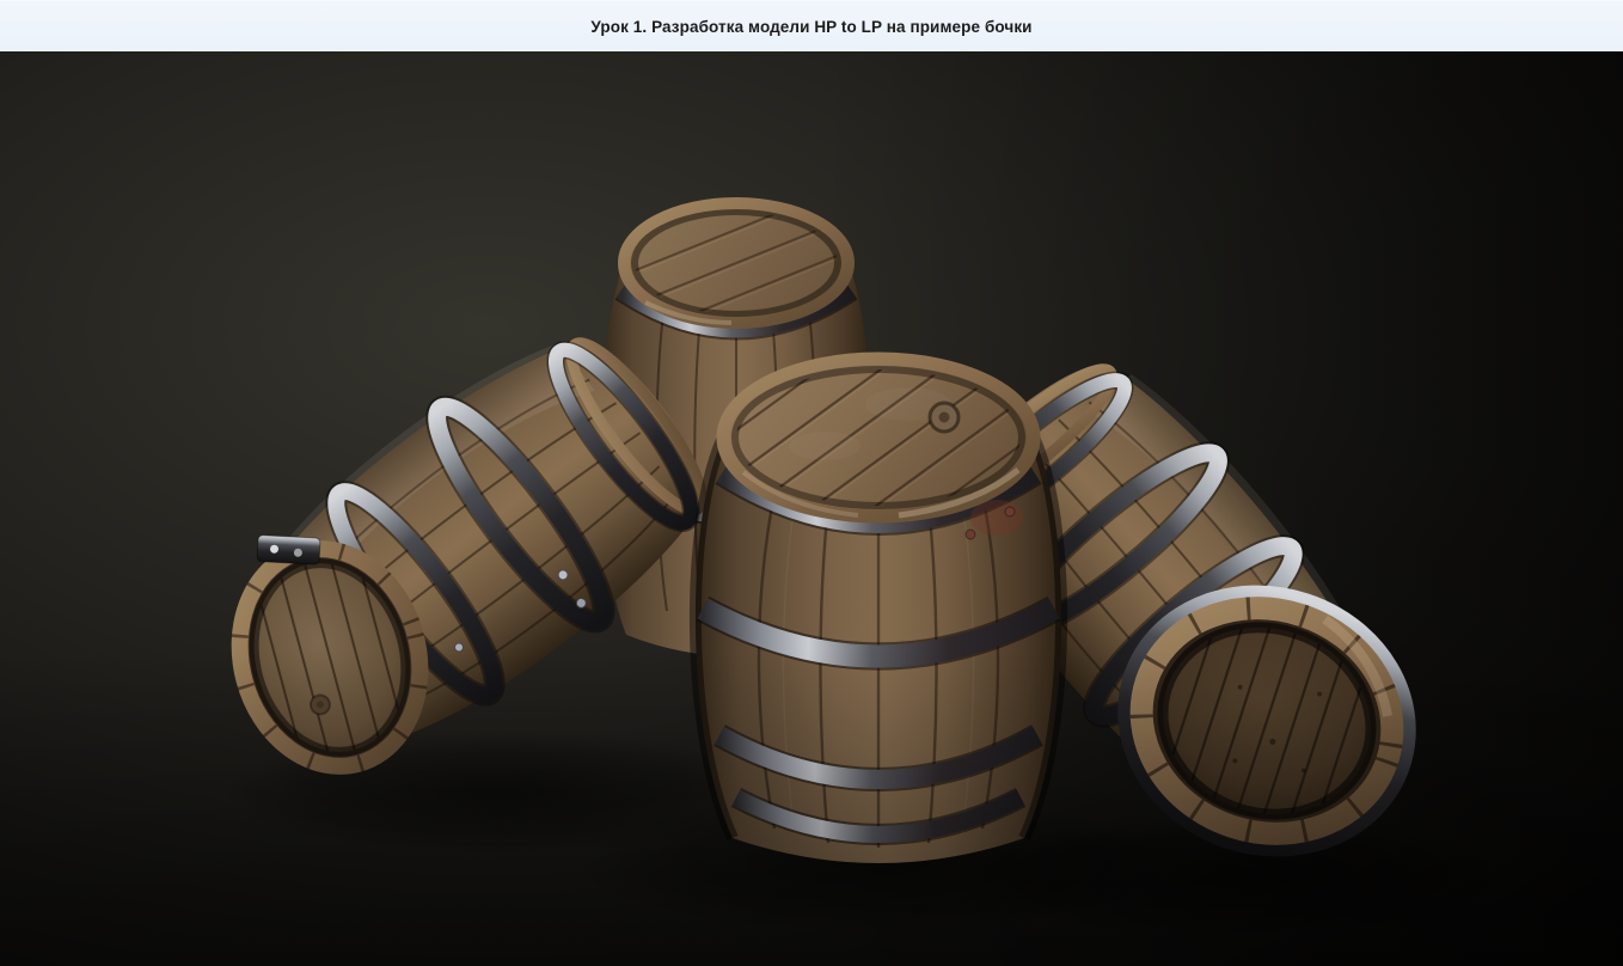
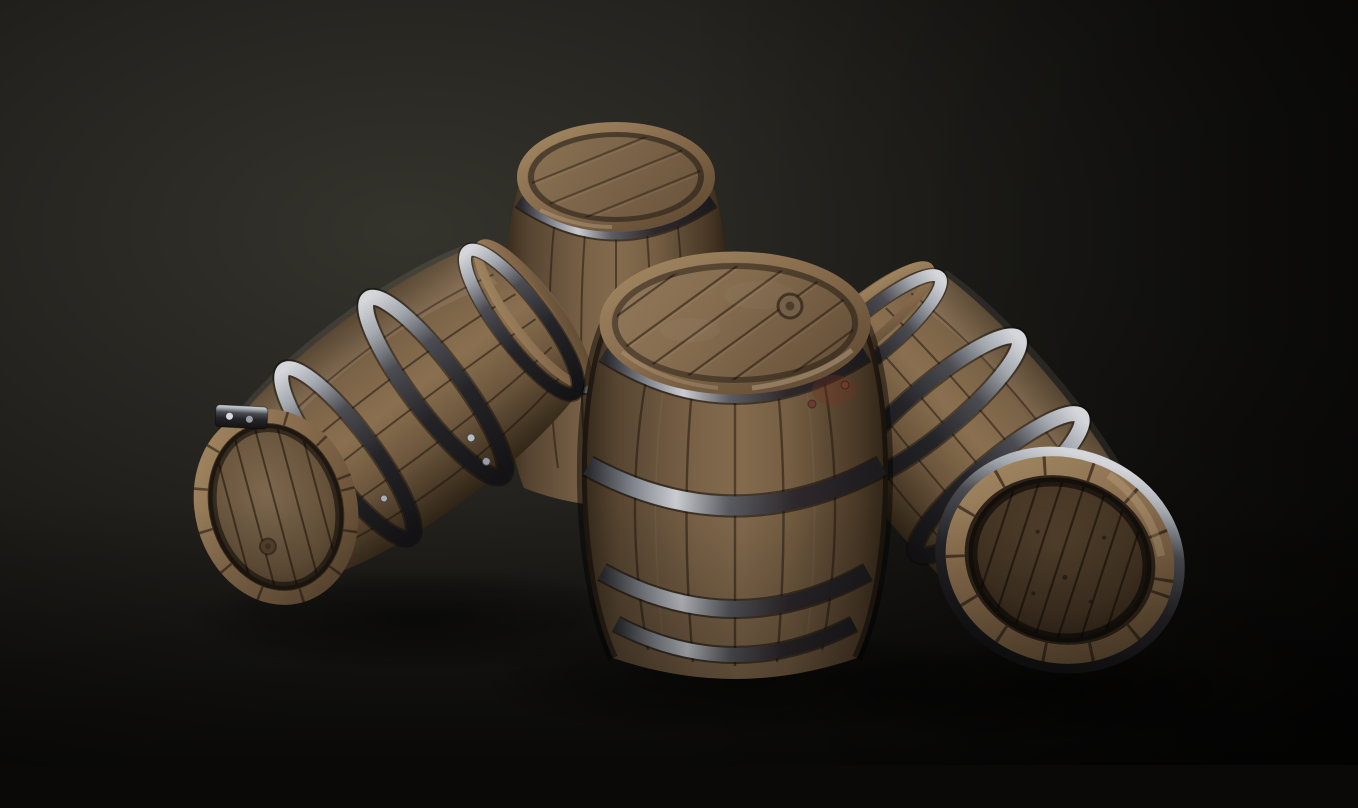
- Урок 1. Разработка модели HP to LP на примере бочки
